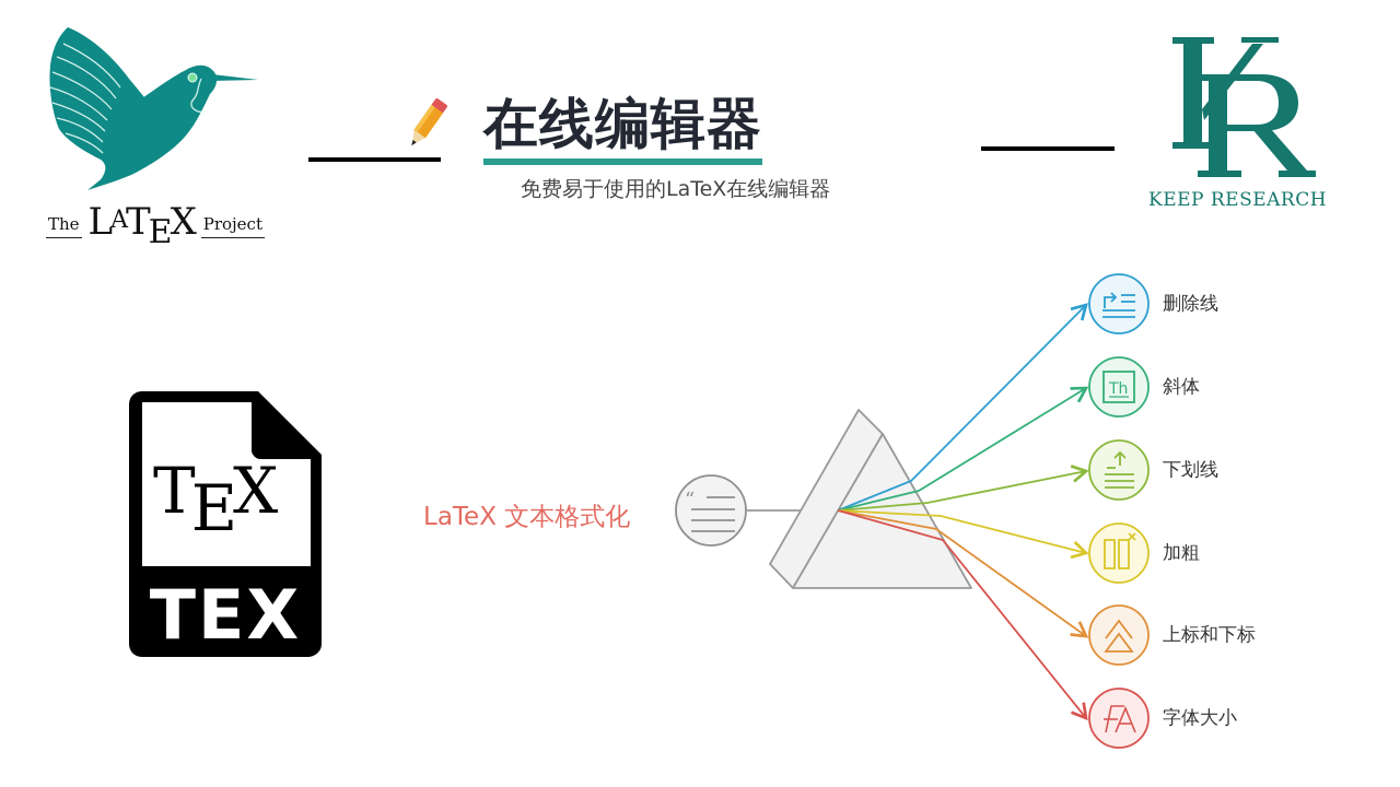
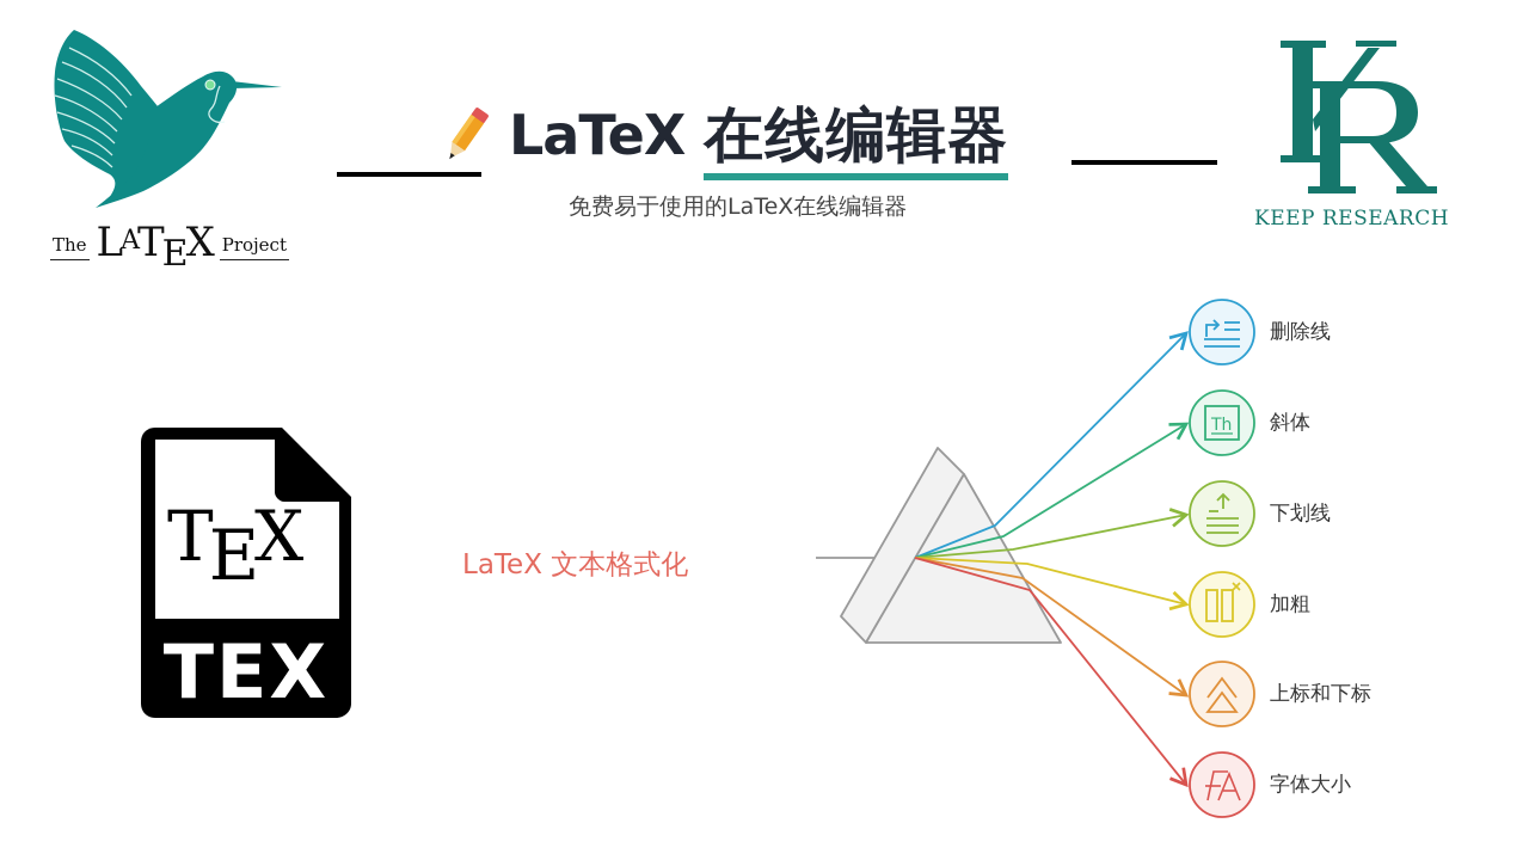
  The
  LATEX
  Project
+ LaTeX
  在线编辑器
  免费易于使用的LaTeX在线编辑器
  KEEP RESEARCH
  TEX
  TEX
- “
  Th
  LaTeX 文本格式化
  删除线
  斜体
  下划线
  加粗
  上标和下标
  字体大小
